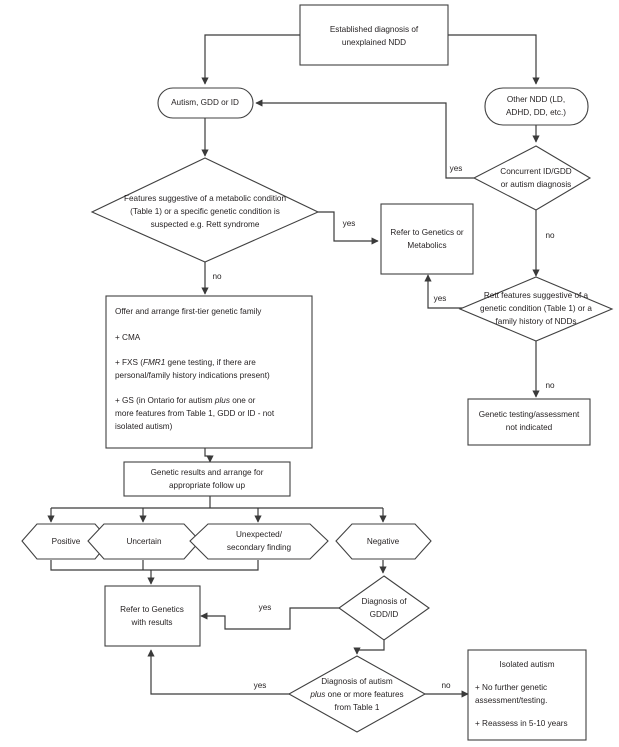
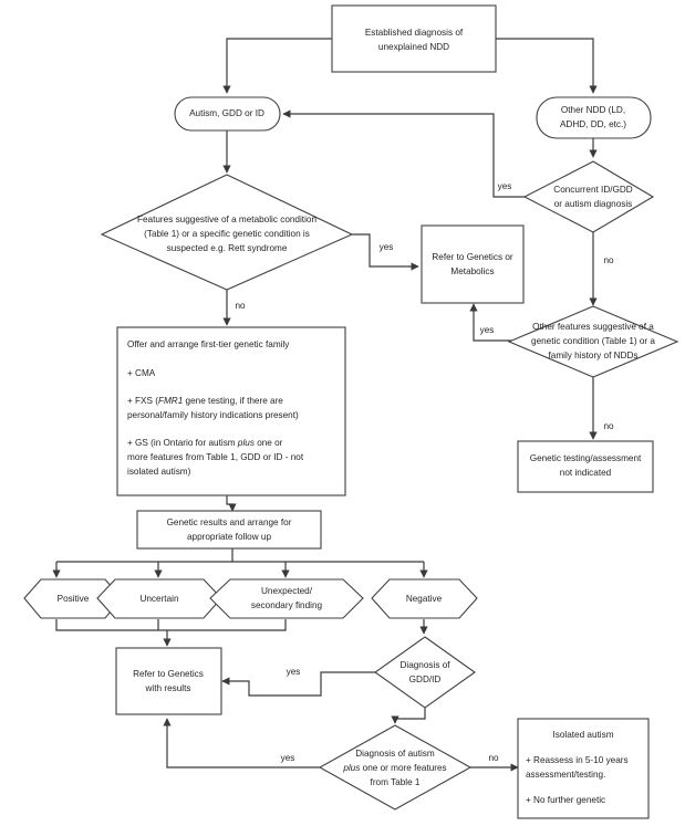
  Established diagnosis of
  unexplained NDD
  Autism, GDD or ID
  Other NDD (LD,
  ADHD, DD, etc.)
  Features suggestive of a metabolic condition
  (Table 1) or a specific genetic condition is
  suspected e.g. Rett syndrome
  Concurrent ID/GDD
  or autism diagnosis
  Refer to Genetics or
  Metabolics
- Rett features suggestive of a
+ Other features suggestive of a
  genetic condition (Table 1) or a
  family history of NDDs
  Genetic testing/assessment
  not indicated
  Offer and arrange first-tier genetic family
  + CMA
  + FXS (FMR1 gene testing, if there are
  personal/family history indications present)
  + GS (in Ontario for autism plus one or
  more features from Table 1, GDD or ID - not
  isolated autism)
  Genetic results and arrange for
  appropriate follow up
  Positive
  Uncertain
  Unexpected/
  secondary finding
  Negative
  Refer to Genetics
  with results
  Diagnosis of
  GDD/ID
  Diagnosis of autism
  plus one or more features
  from Table 1
  Isolated autism
- + No further genetic
+ + Reassess in 5-10 years
  assessment/testing.
- + Reassess in 5-10 years
+ + No further genetic
  yes
  no
  yes
  no
  yes
  no
  yes
  yes
  no
